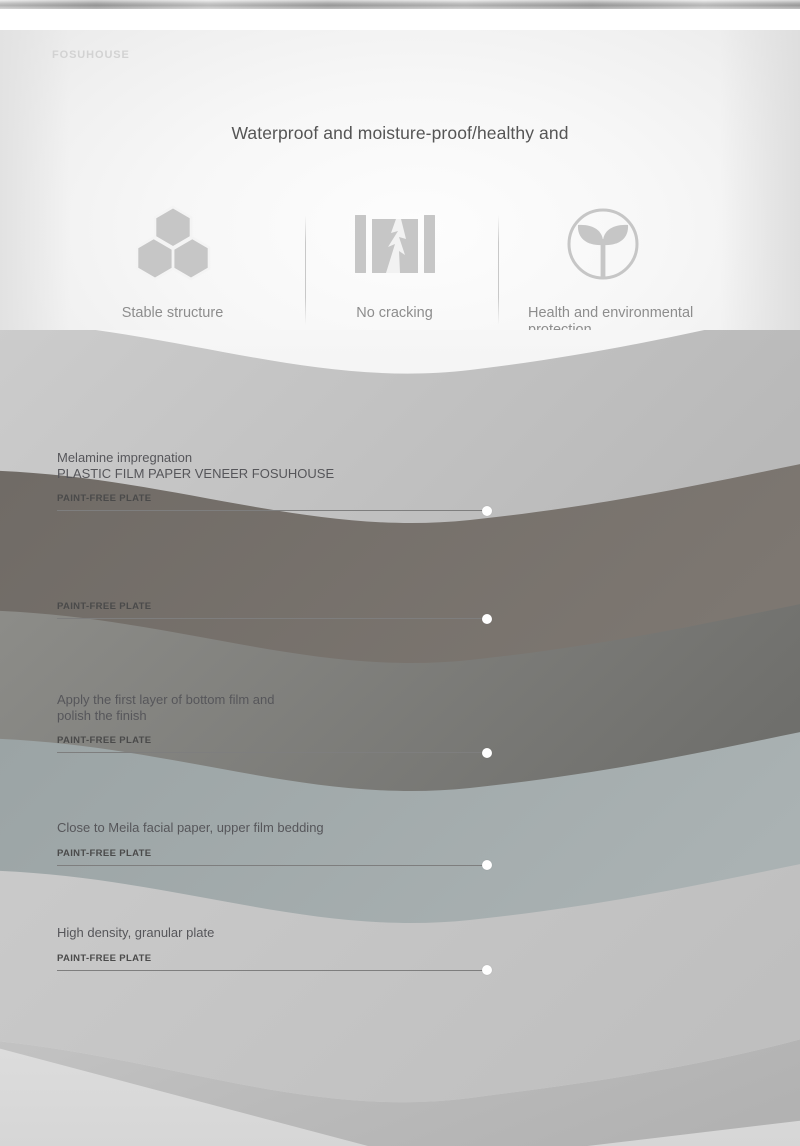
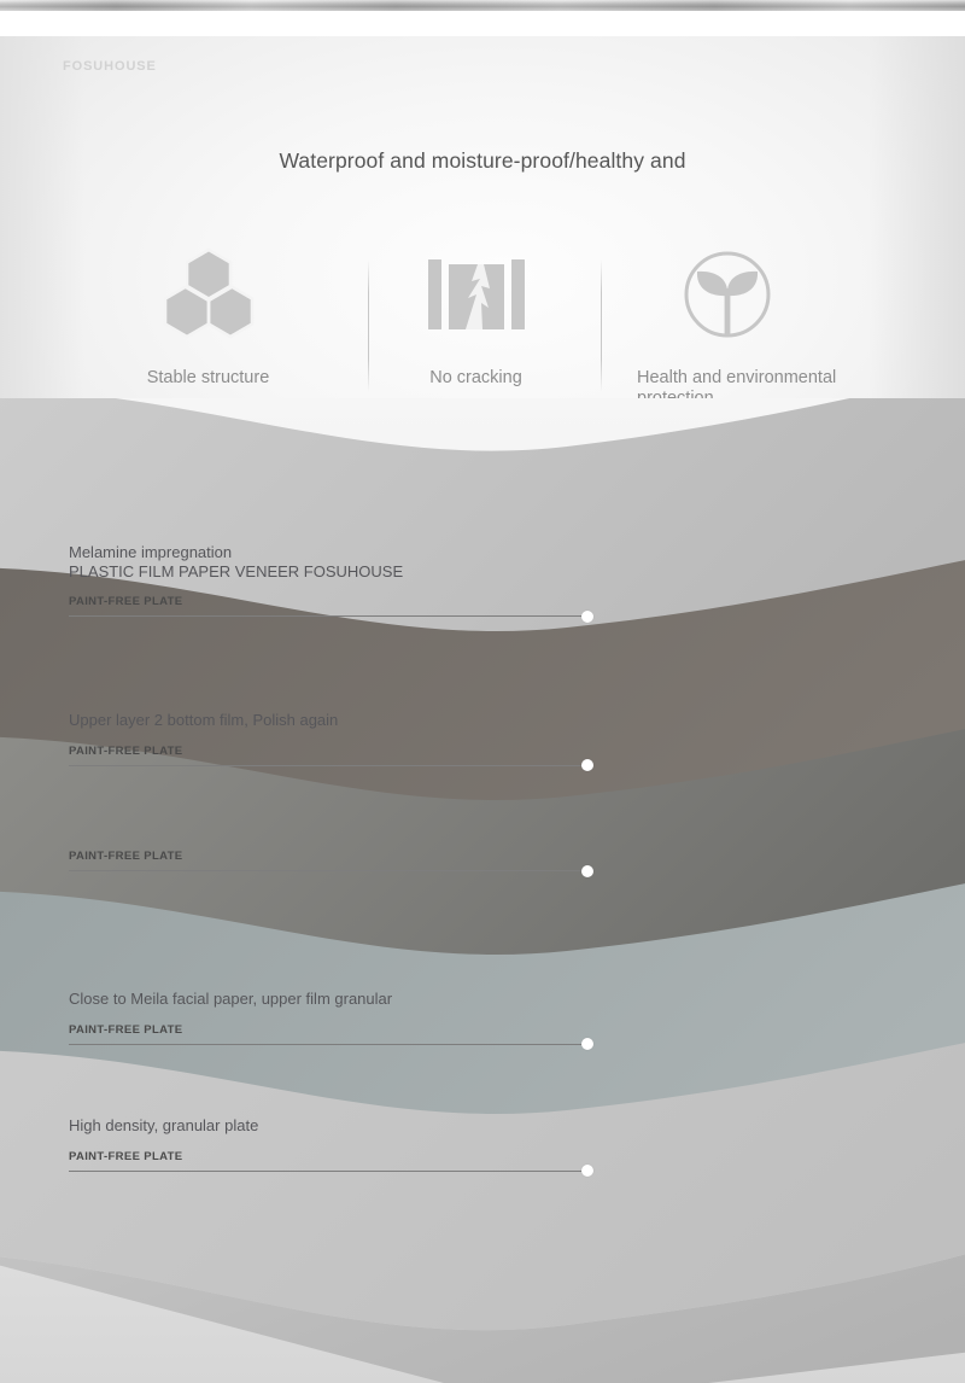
  FOSUHOUSE
  Waterproof and moisture-proof/healthy and
  Stable structure
  No cracking
  Melamine impregnation
  PLASTIC FILM PAPER VENEER FOSUHOUSE
  PAINT-FREE PLATE
+ Upper layer 2 bottom film, Polish again
  PAINT-FREE PLATE
- Apply the first layer of bottom film and
- polish the finish
  PAINT-FREE PLATE
- Close to Meila facial paper, upper film bedding
+ Close to Meila facial paper, upper film granular
  PAINT-FREE PLATE
  High density, granular plate
  PAINT-FREE PLATE
